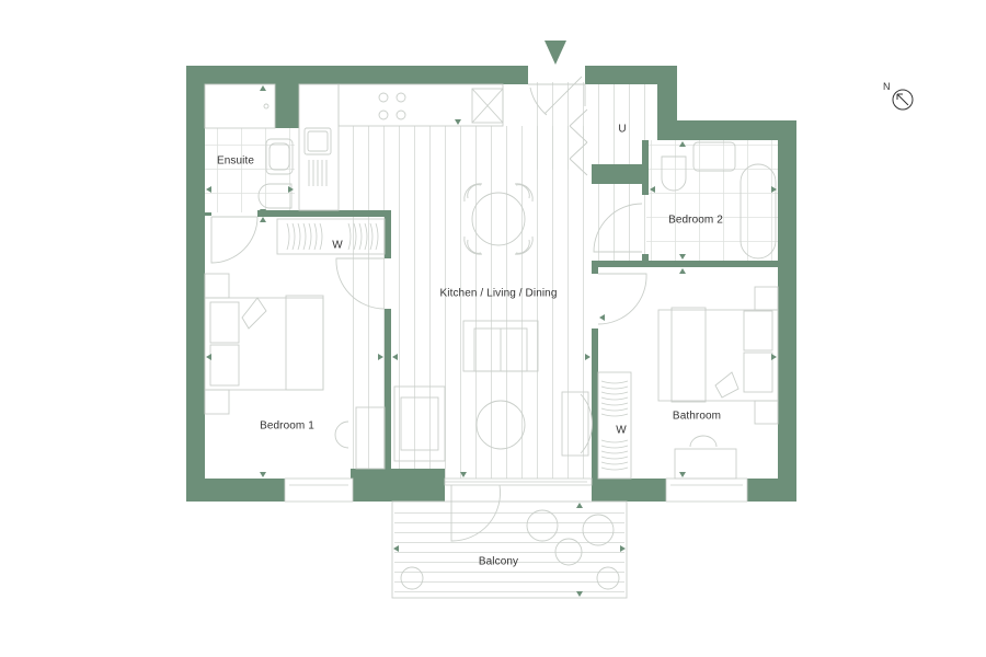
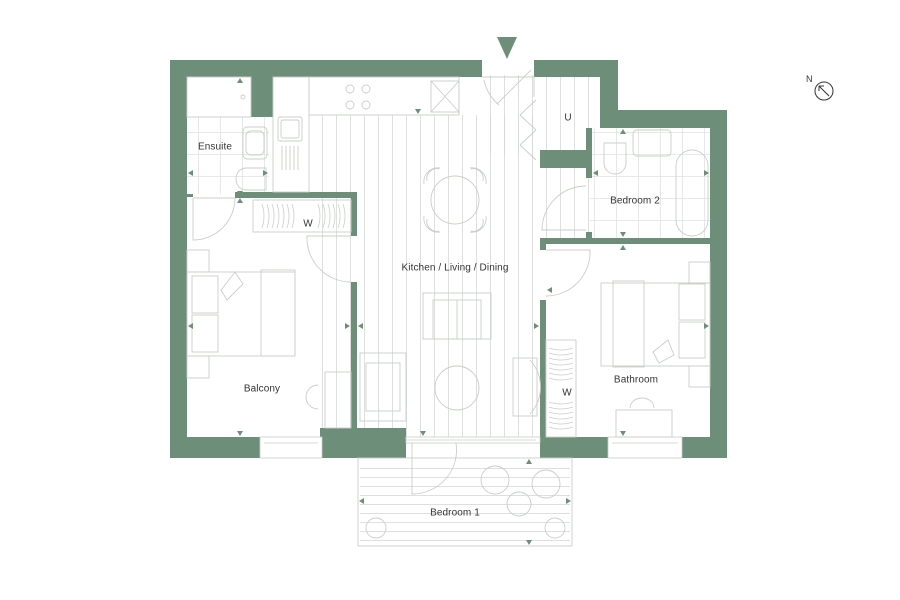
  N
  Ensuite
  Kitchen / Living / Dining
  U
  Bedroom 2
- Bedroom 1
+ Balcony
  Bathroom
- Balcony
+ Bedroom 1
  W
  W
